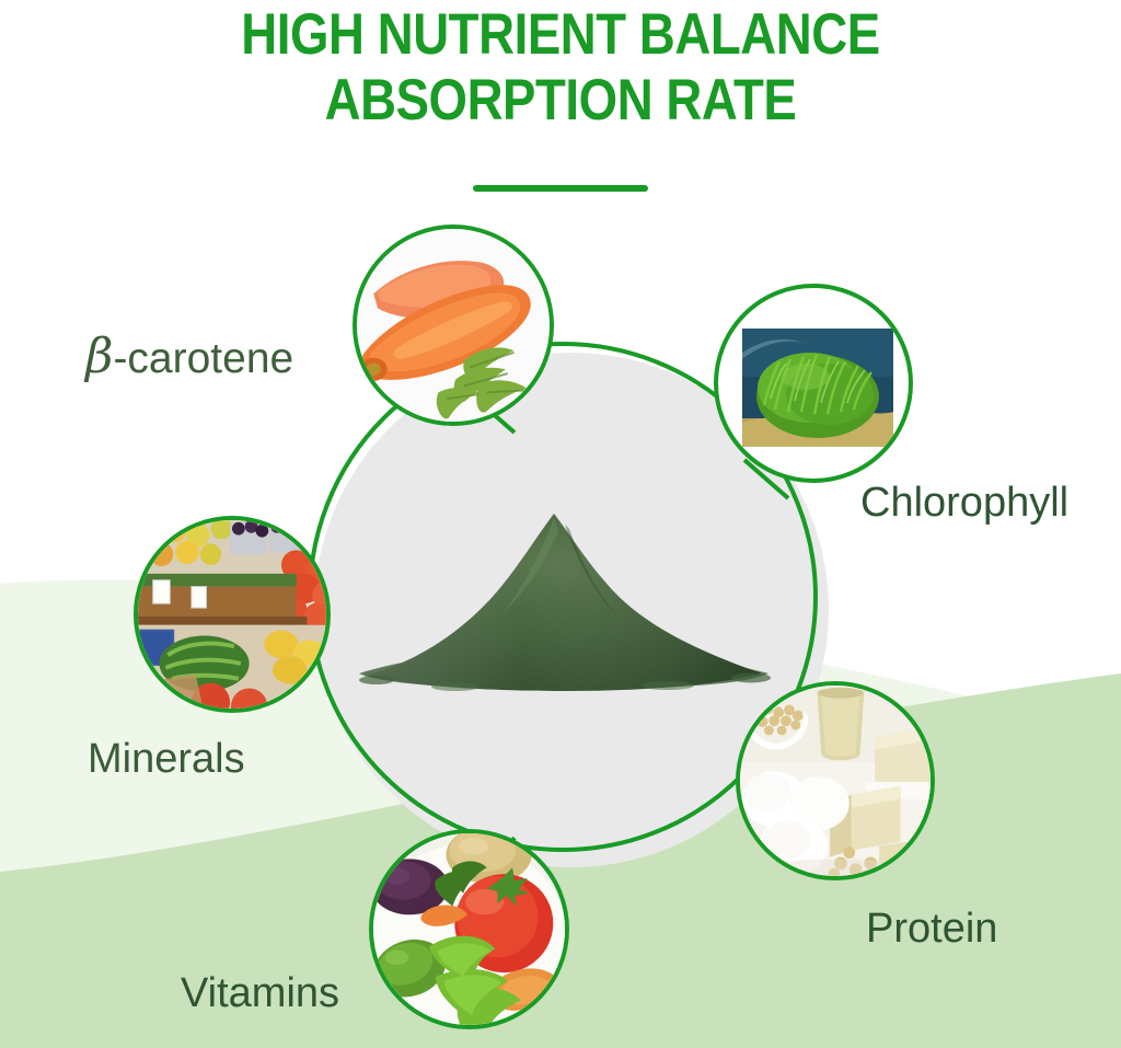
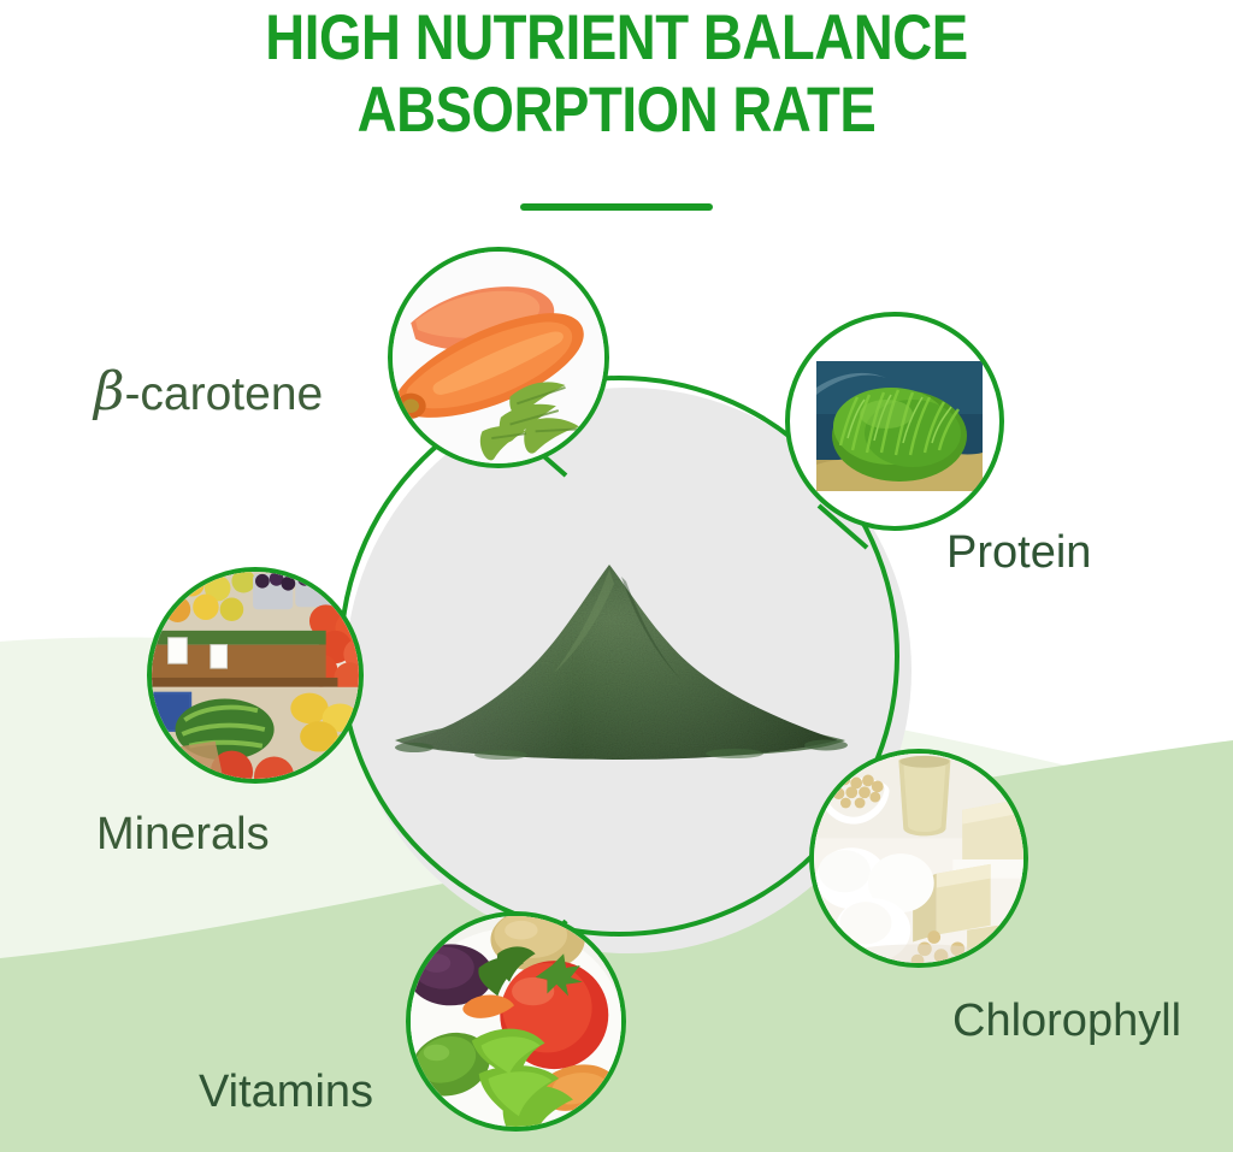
  HIGH NUTRIENT BALANCE
  ABSORPTION RATE
  β-carotene
- Chlorophyll
+ Protein
  Minerals
- Protein
+ Chlorophyll
  Vitamins
